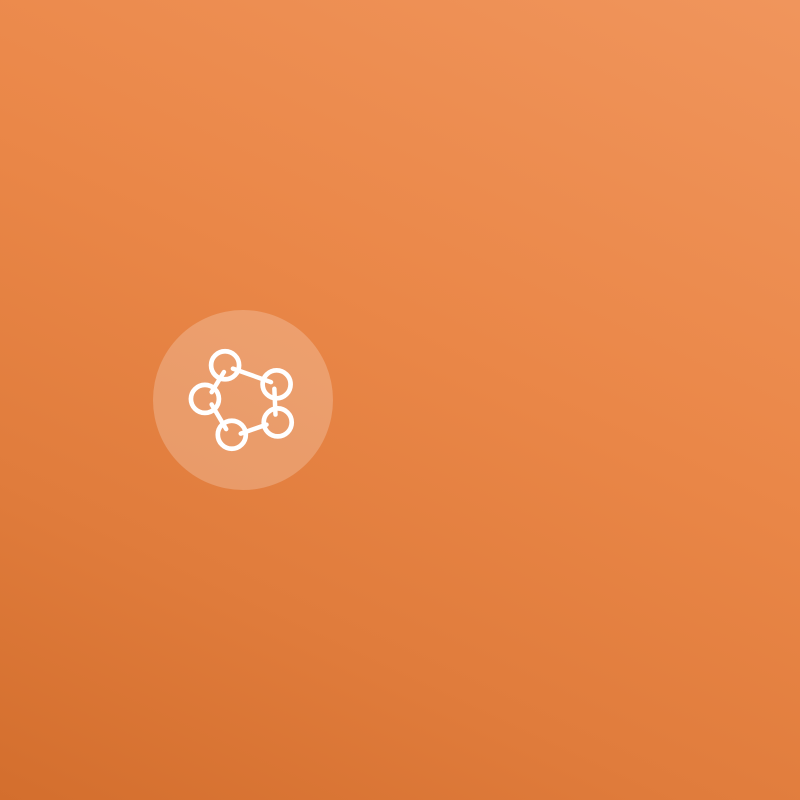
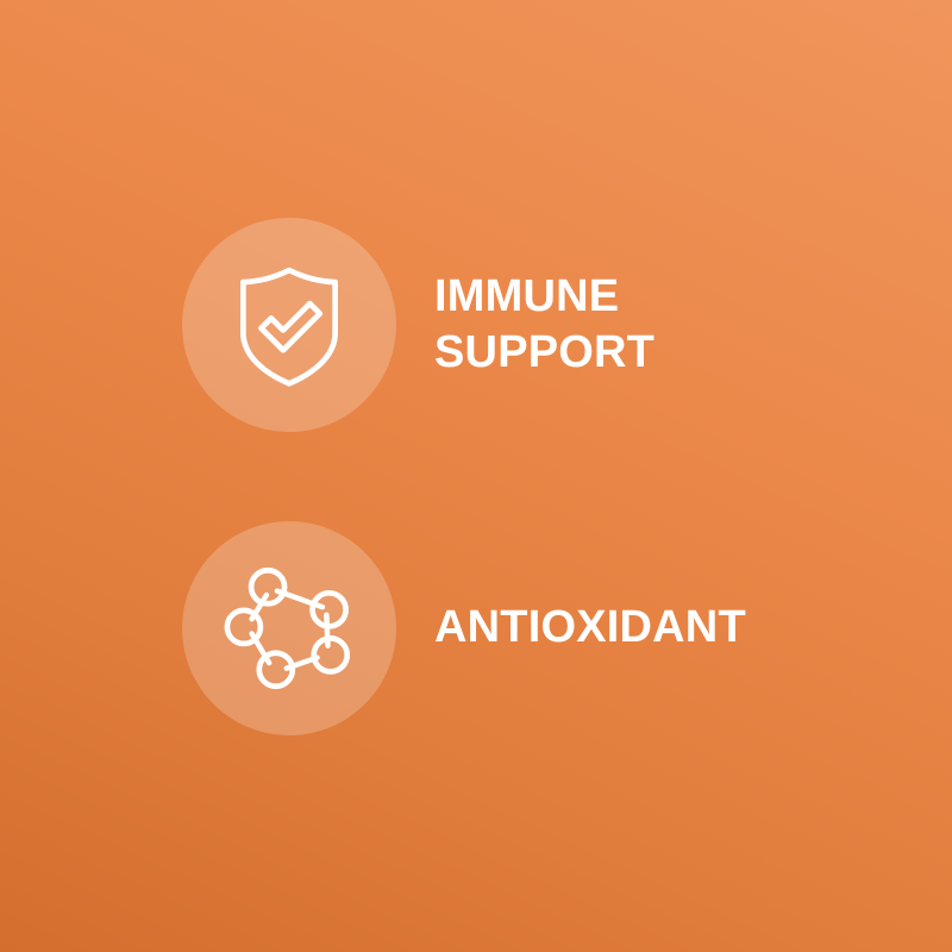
+ IMMUNE
+ SUPPORT
+ ANTIOXIDANT
